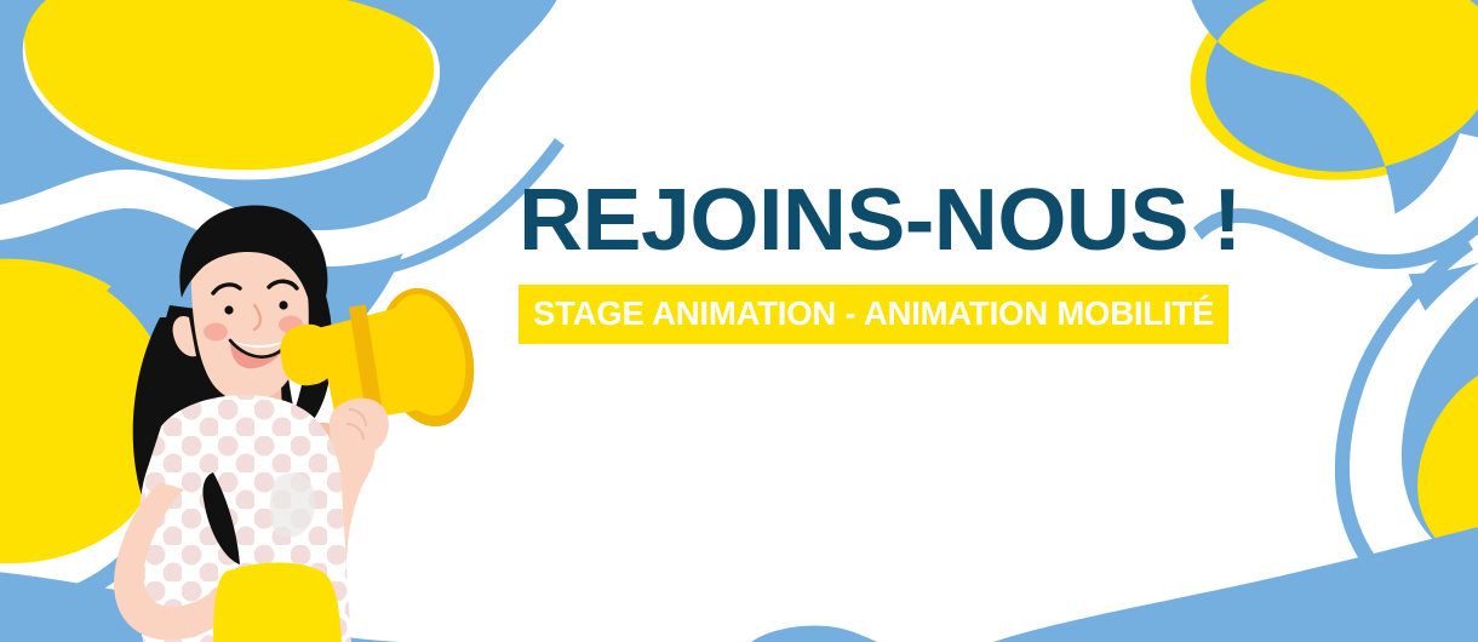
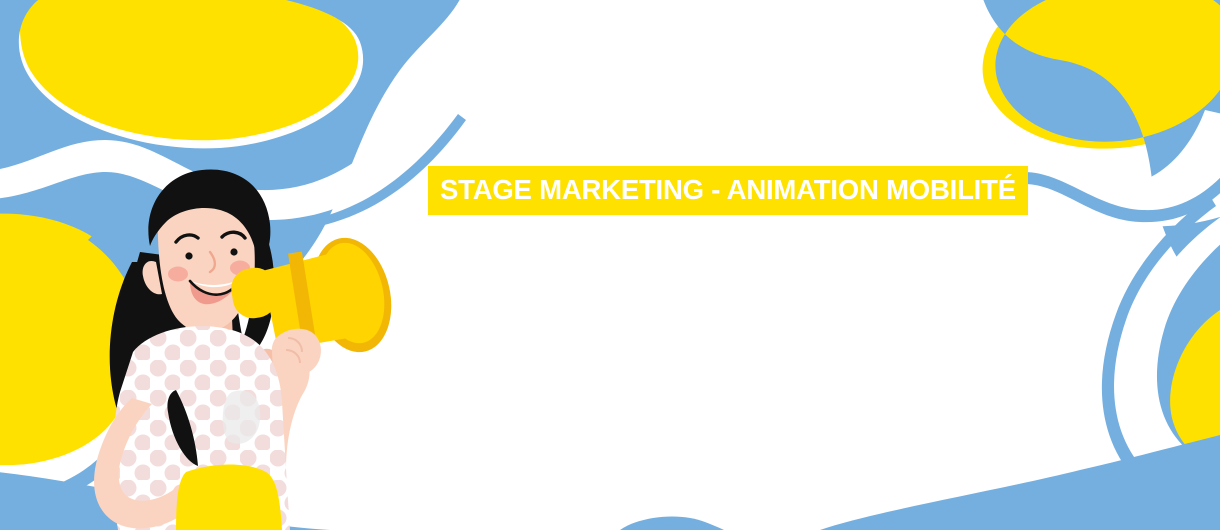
- REJOINS-NOUS !
- STAGE ANIMATION - ANIMATION MOBILITÉ
+ STAGE MARKETING - ANIMATION MOBILITÉ
